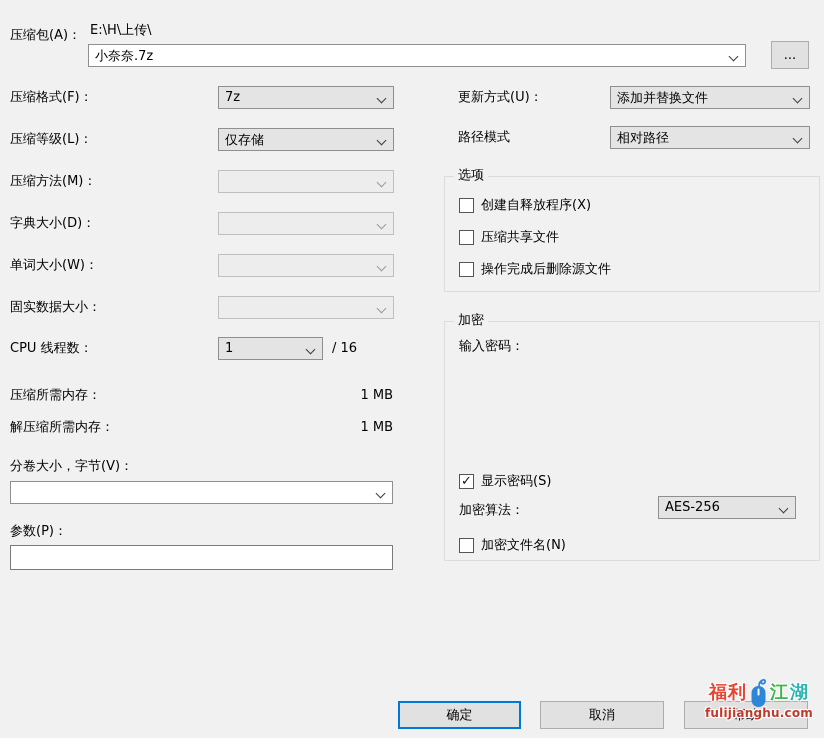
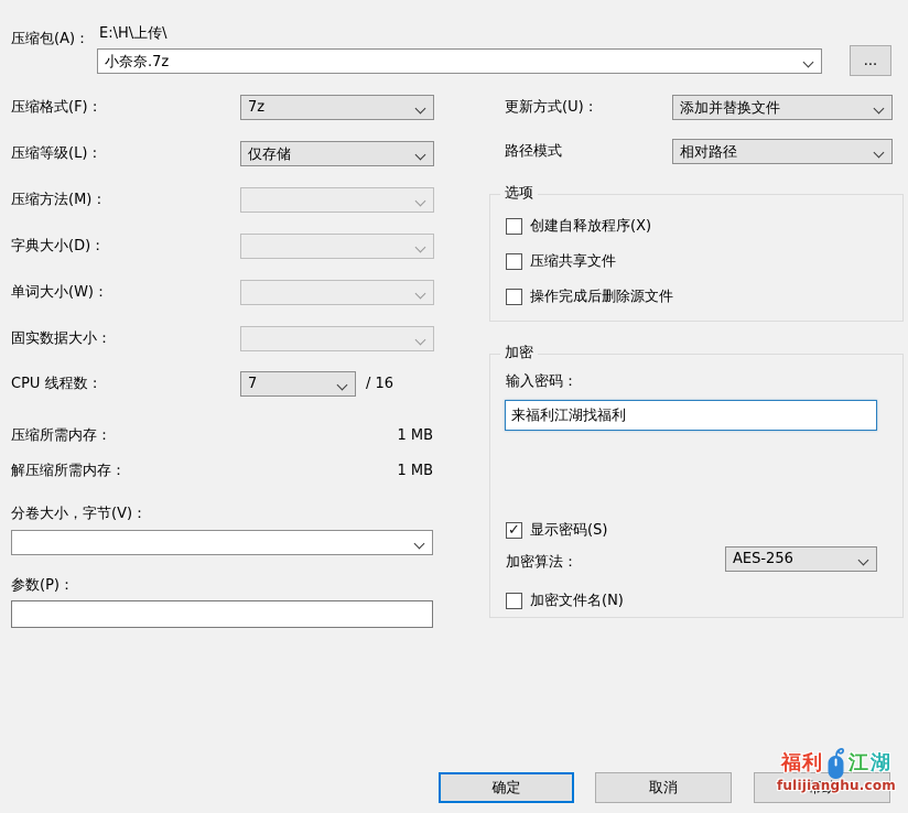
  压缩包(A)：
  E:\H\上传\
  小奈奈.7z
  ...
  压缩格式(F)：
  7z
  压缩等级(L)：
  仅存储
  压缩方法(M)：
  字典大小(D)：
  单词大小(W)：
  固实数据大小：
  CPU 线程数：
- 1
+ 7
  / 16
  压缩所需内存：
  1 MB
  解压缩所需内存：
  1 MB
  分卷大小，字节(V)：
  参数(P)：
  更新方式(U)：
  添加并替换文件
  路径模式
  相对路径
  选项
  创建自释放程序(X)
  压缩共享文件
  操作完成后删除源文件
  加密
  输入密码：
+ 来福利江湖找福利
  显示密码(S)
  加密算法：
  AES-256
  加密文件名(N)
  确定
  取消
  帮助
  福利
  江
  湖
  fulijianghu.com
